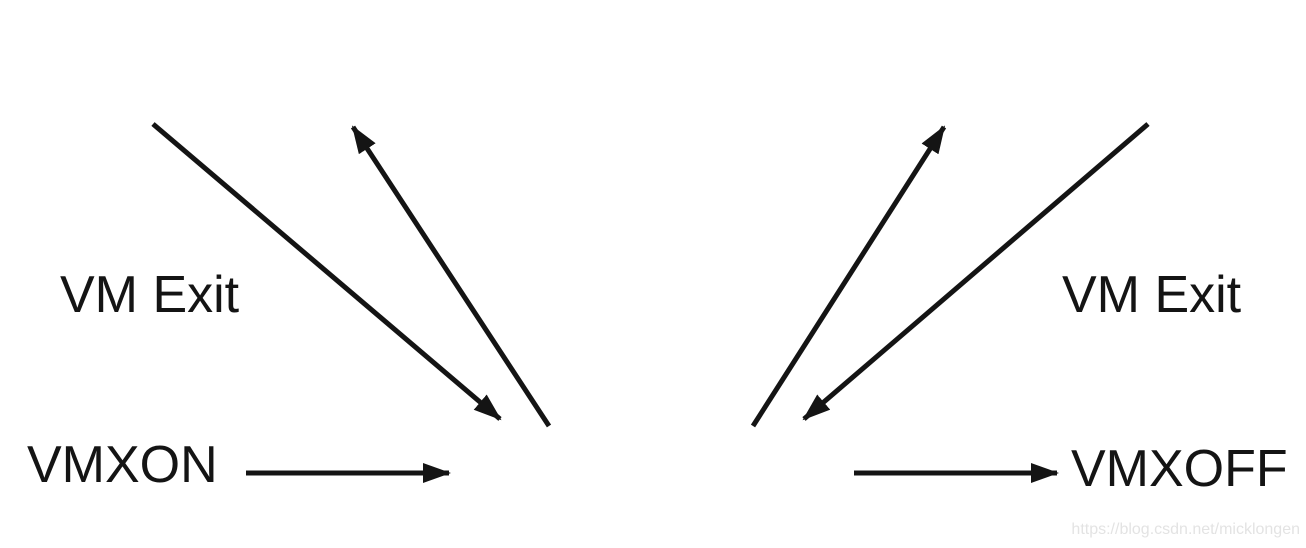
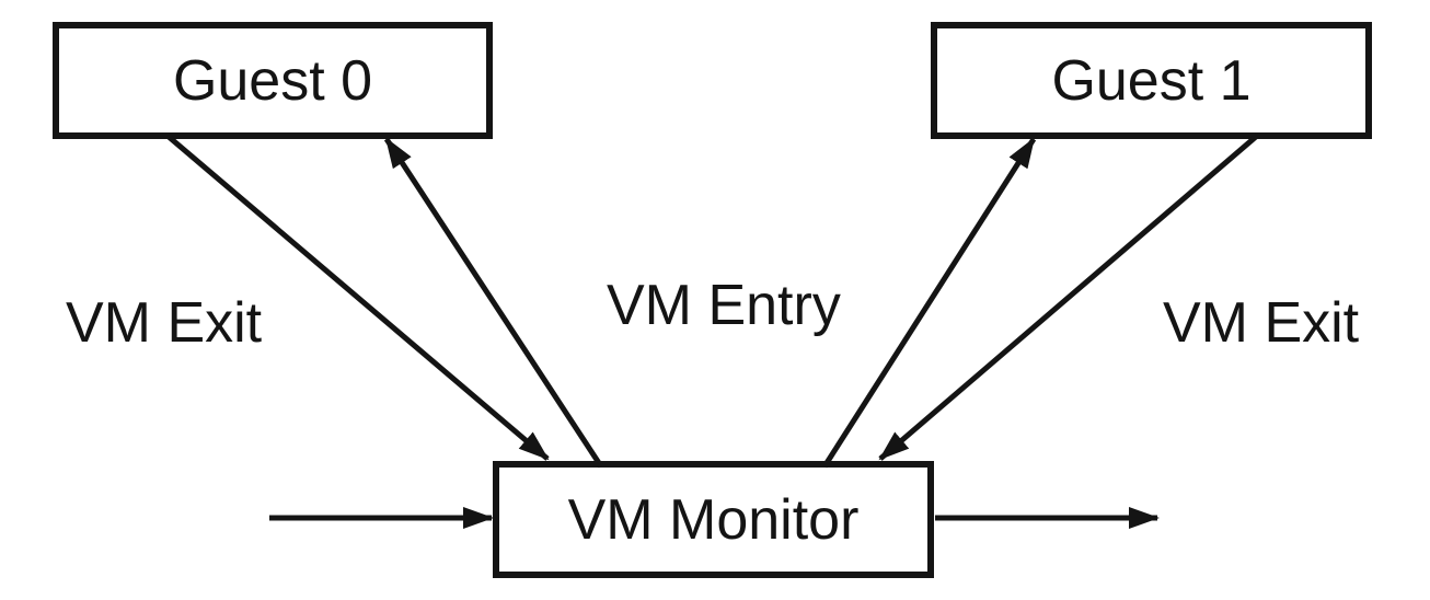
+ Guest 0
+ Guest 1
+ VM Monitor
  VM Exit
+ VM Entry
  VM Exit
- VMXON
- VMXOFF
- https://blog.csdn.net/micklongen
